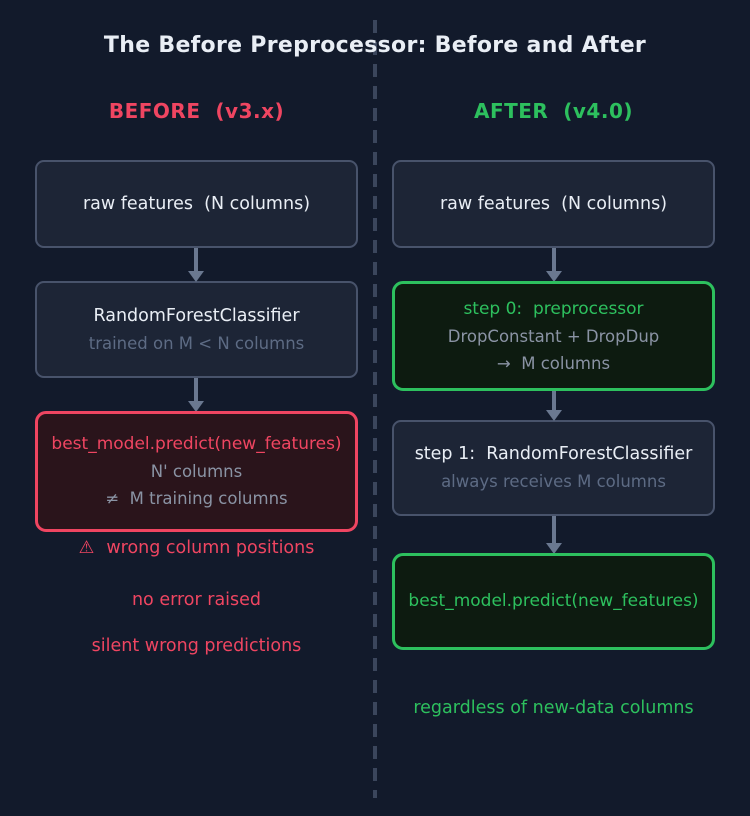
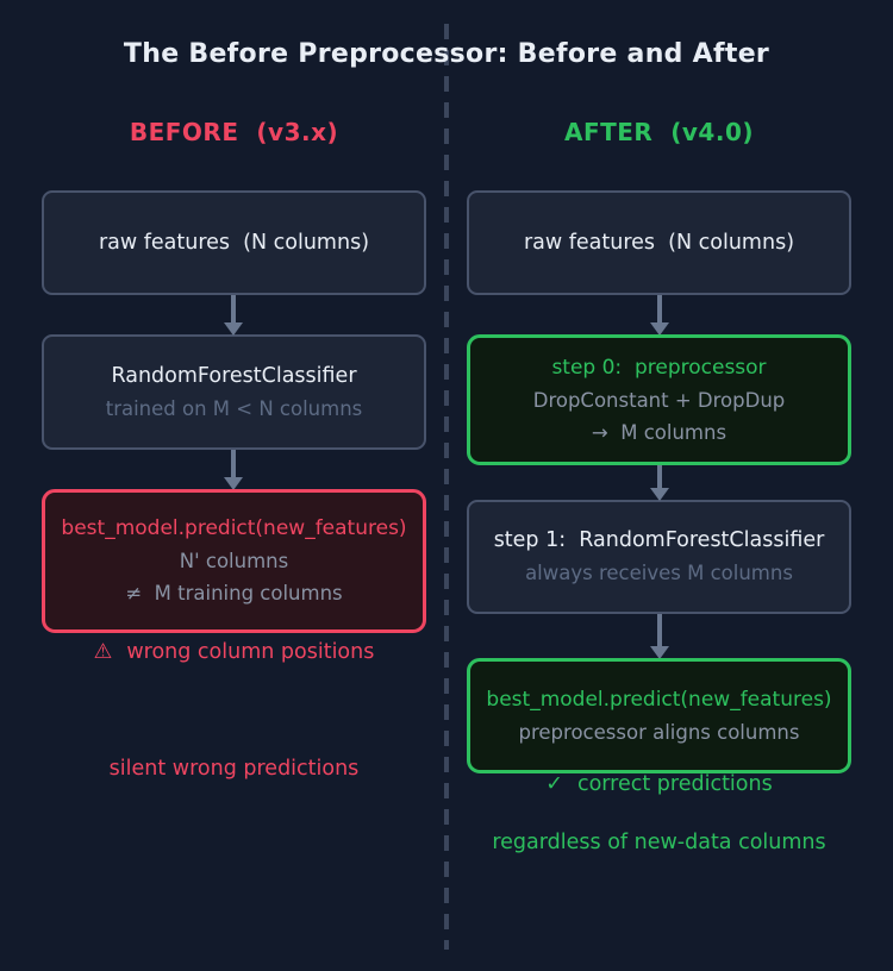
  The Before Preprocessor: Before and After
  BEFORE (v3.x)
  AFTER (v4.0)
  raw features (N columns)
  RandomForestClassifier
  trained on M < N columns
  best_model.predict(new_features)
  N' columns
  ≠ M training columns
  ⚠
  wrong column positions
- no error raised
  silent wrong predictions
  raw features (N columns)
  step 0: preprocessor
  DropConstant + DropDup
  → M columns
  step 1: RandomForestClassifier
  always receives M columns
  best_model.predict(new_features)
+ preprocessor aligns columns
+ ✓
+ correct predictions
  regardless of new-data columns
